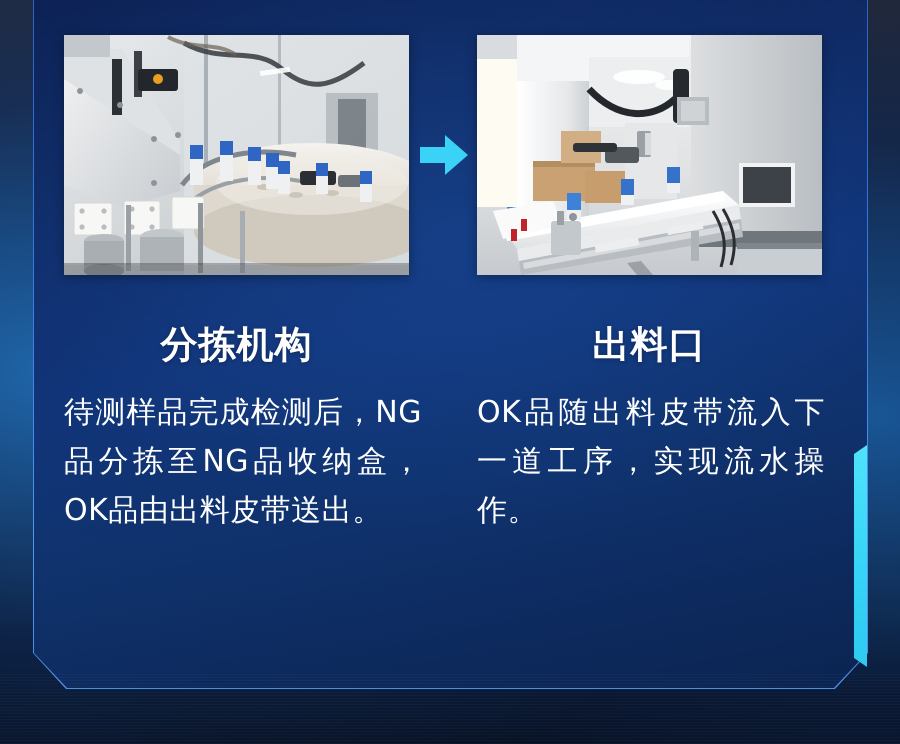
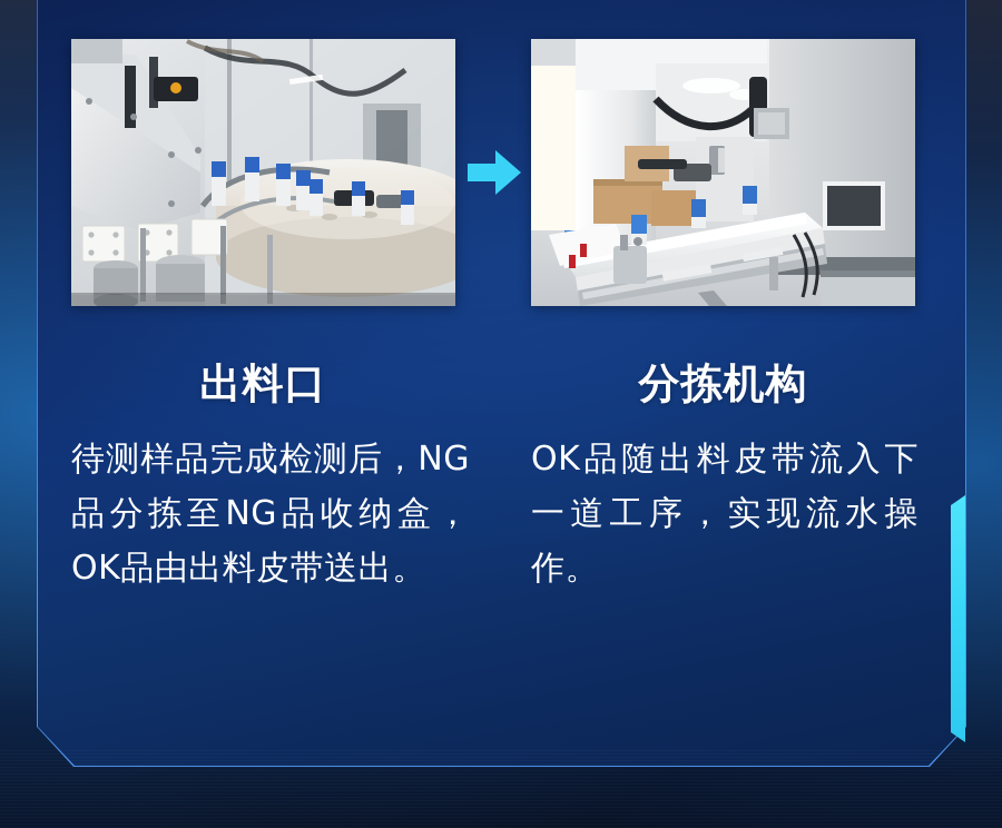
- 分拣机构
+ 出料口
  待测样品完成检测后，NG品分拣至NG品收纳盒，OK品由出料皮带送出。
- 出料口
+ 分拣机构
  OK品随出料皮带流入下一道工序，实现流水操作。
